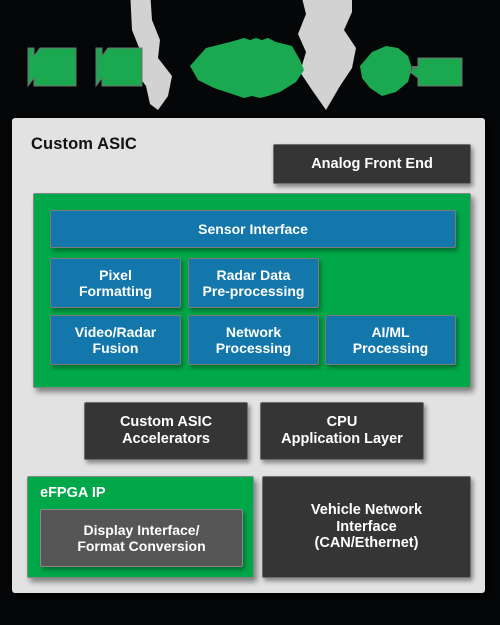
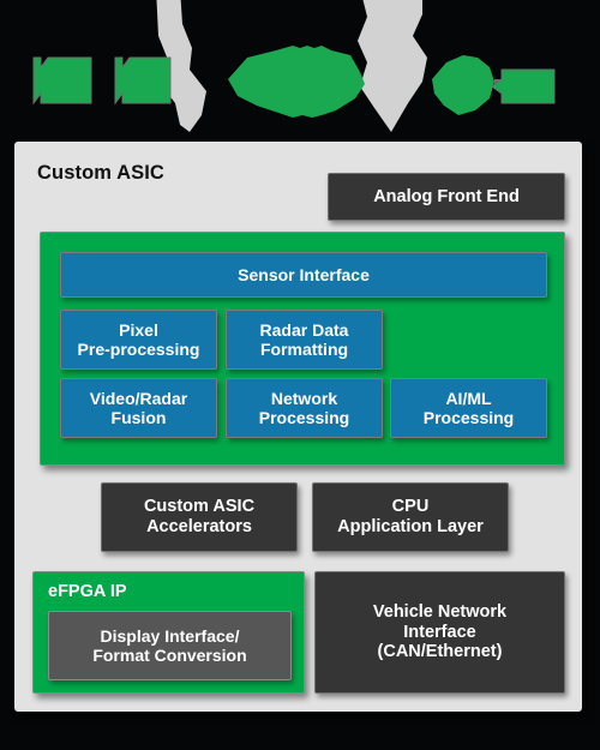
  Custom ASIC
  Analog Front End
  Sensor Interface
  Pixel
- Formatting
+ Pre-processing
  Radar Data
- Pre-processing
+ Formatting
  Video/Radar
  Fusion
  Network
  Processing
  AI/ML
  Processing
  Custom ASIC
  Accelerators
  CPU
  Application Layer
  eFPGA IP
  Display Interface/
  Format Conversion
  Vehicle Network
  Interface
  (CAN/Ethernet)
